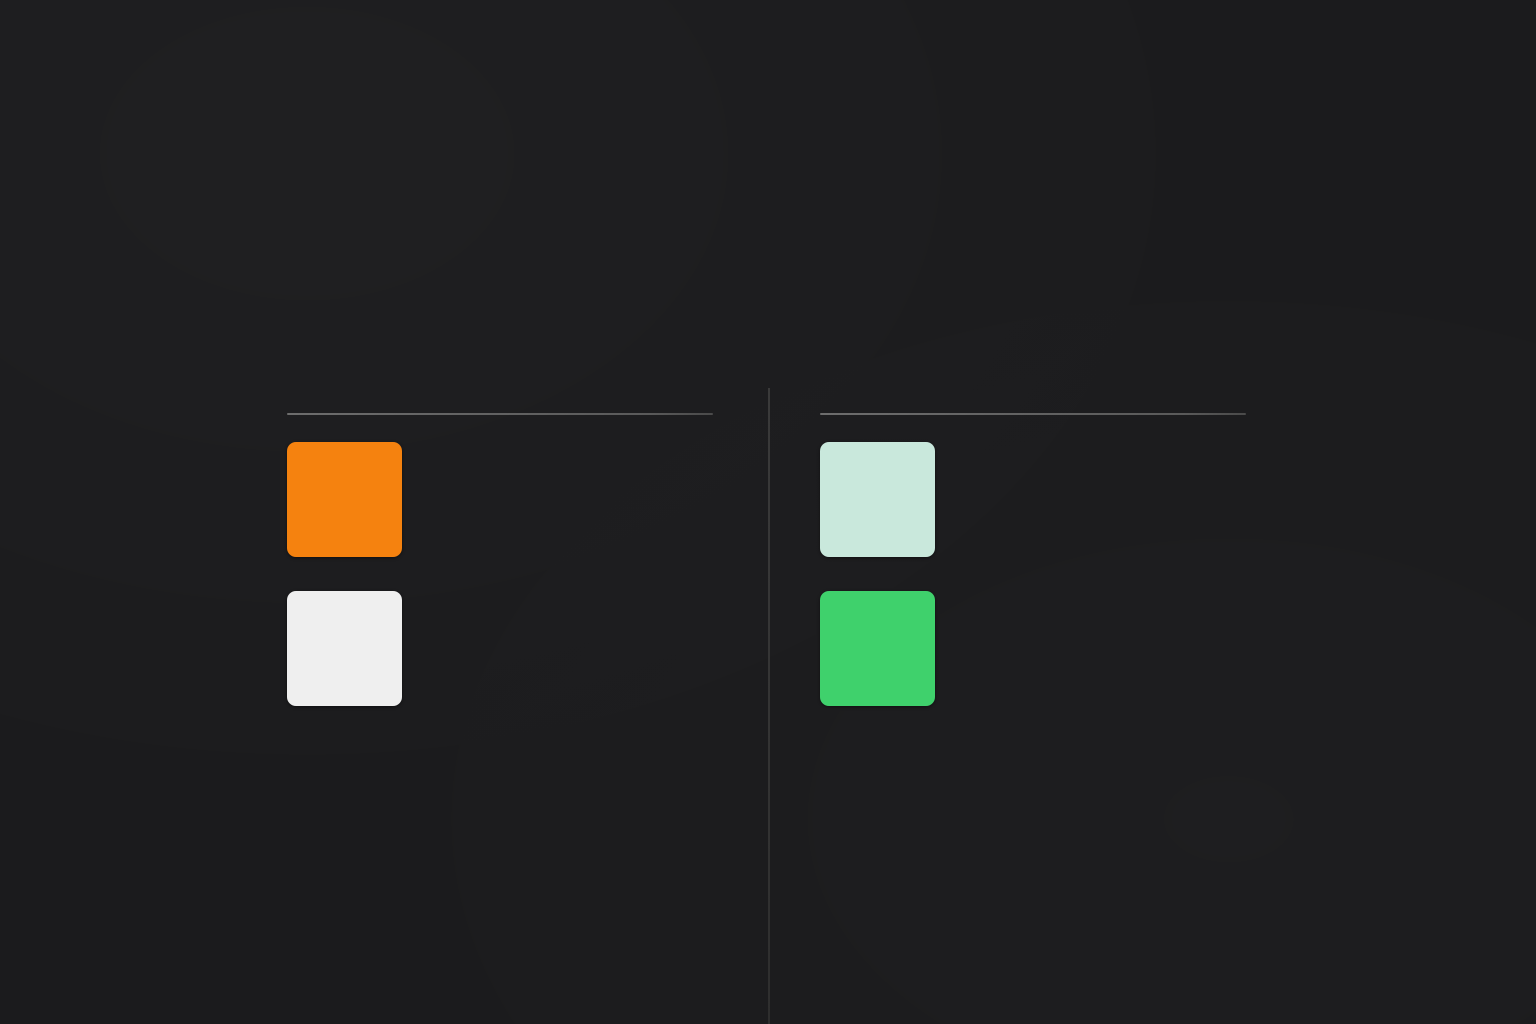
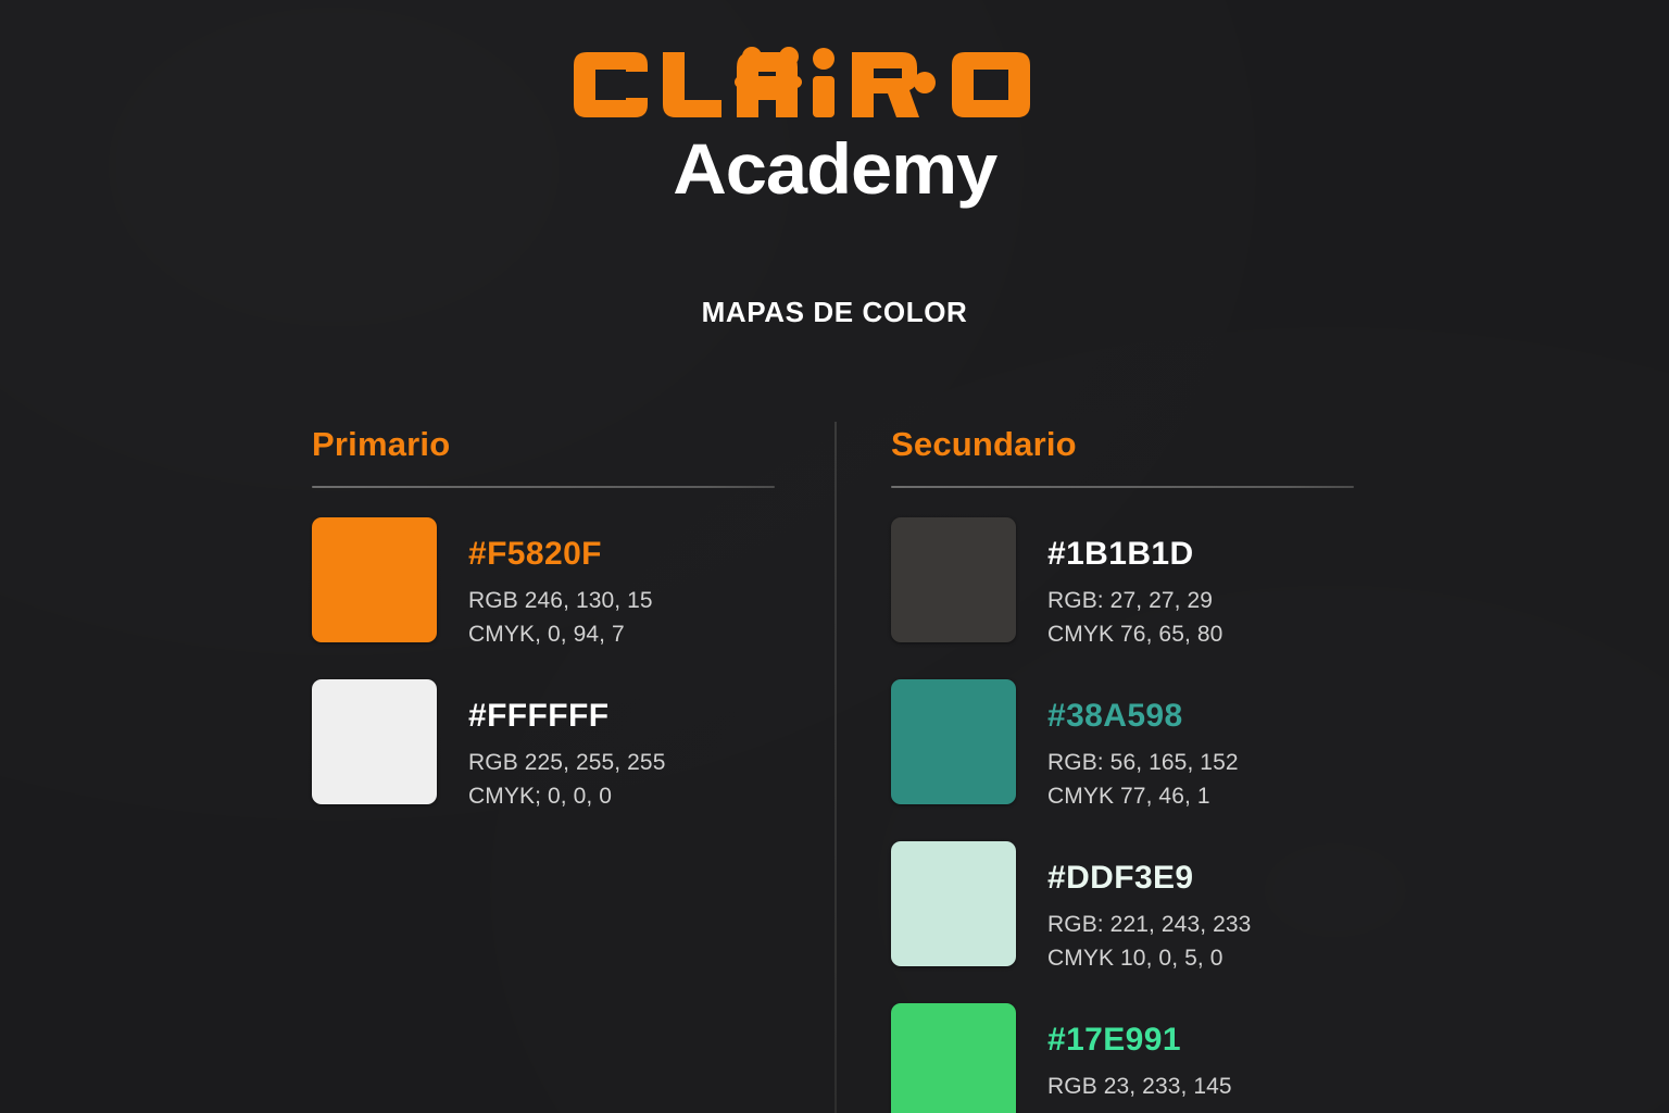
+ Academy
+ MAPAS DE COLOR
+ Primario
+ #F5820F
+ RGB 246, 130, 15
+ CMYK, 0, 94, 7
+ #FFFFFF
+ RGB 225, 255, 255
+ CMYK; 0, 0, 0
+ Secundario
+ #1B1B1D
+ RGB: 27, 27, 29
+ CMYK 76, 65, 80
+ #38A598
+ RGB: 56, 165, 152
+ CMYK 77, 46, 1
+ #DDF3E9
+ RGB: 221, 243, 233
+ CMYK 10, 0, 5, 0
+ #17E991
+ RGB 23, 233, 145
